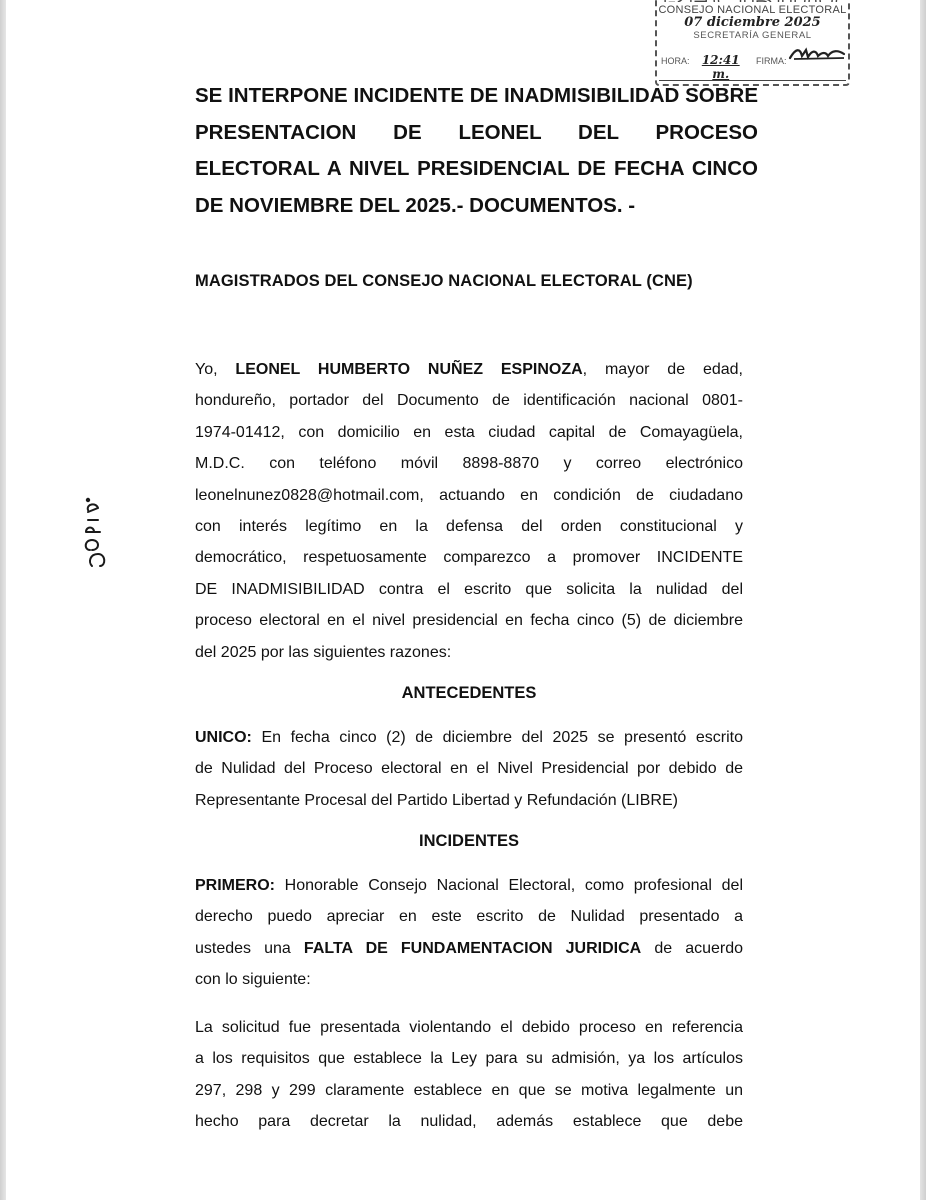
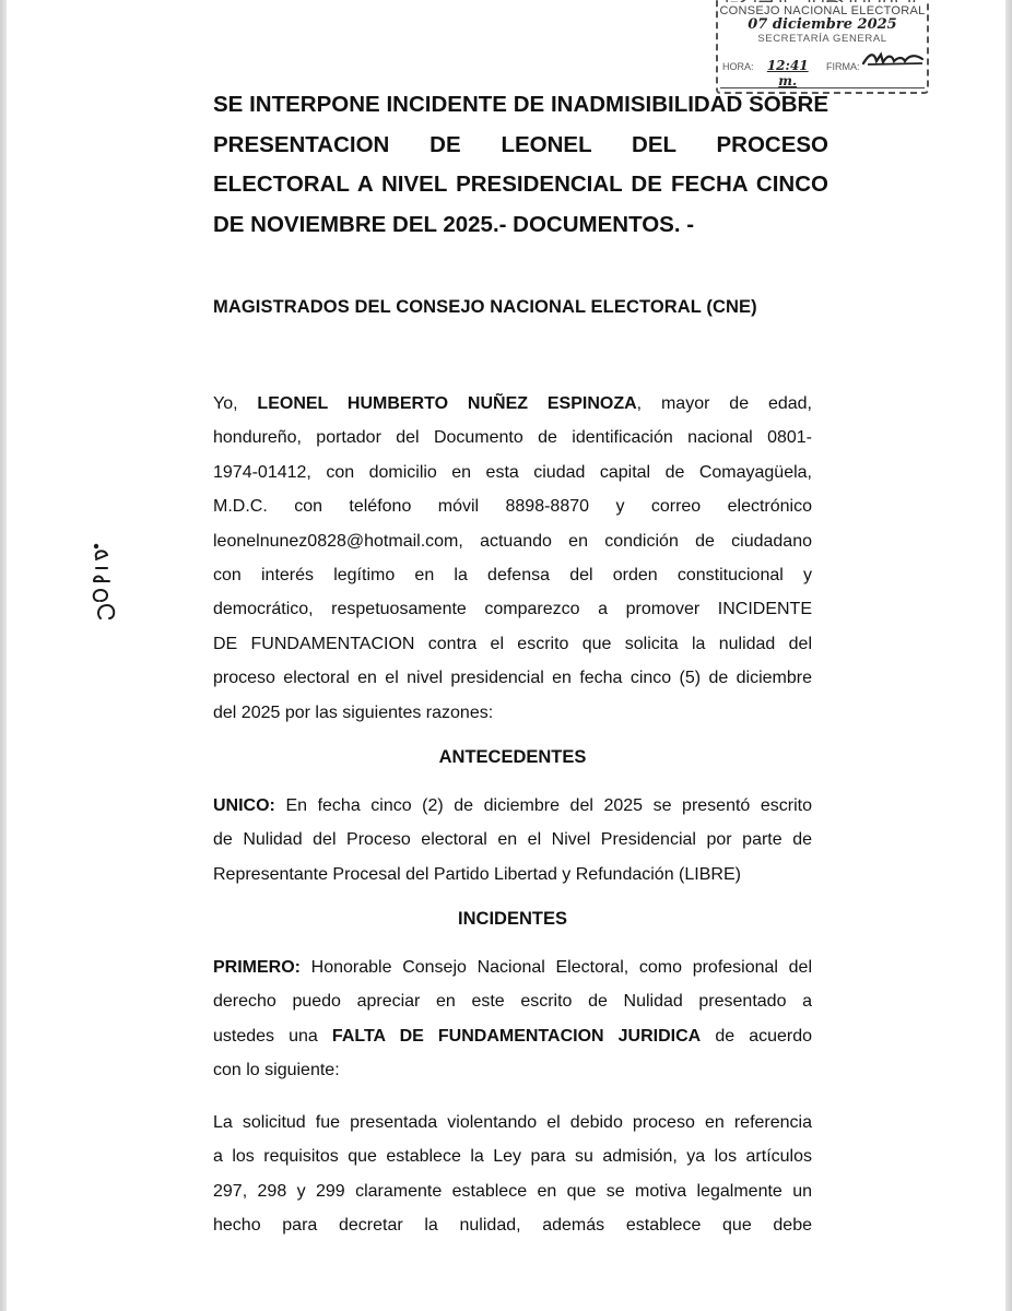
  RECIBIDO
  CONSEJO NACIONAL ELECTORAL
  07 diciembre 2025
  SECRETARÍA GENERAL
  HORA:
  12:41 m.
  FIRMA:
  SE INTERPONE INCIDENTE DE INADMISIBILIDAD SOBRE
  PRESENTACION DE LEONEL DEL PROCESO
  ELECTORAL A NIVEL PRESIDENCIAL DE FECHA CINCO
  DE NOVIEMBRE DEL 2025.- DOCUMENTOS. -
  MAGISTRADOS DEL CONSEJO NACIONAL ELECTORAL (CNE)
  Yo, LEONEL HUMBERTO NUÑEZ ESPINOZA, mayor de edad,
  hondureño, portador del Documento de identificación nacional 0801-
  1974-01412, con domicilio en esta ciudad capital de Comayagüela,
  M.D.C. con teléfono móvil 8898-8870 y correo electrónico
  leonelnunez0828@hotmail.com, actuando en condición de ciudadano
  con interés legítimo en la defensa del orden constitucional y
  democrático, respetuosamente comparezco a promover INCIDENTE
- DE INADMISIBILIDAD contra el escrito que solicita la nulidad del
+ DE FUNDAMENTACION contra el escrito que solicita la nulidad del
  proceso electoral en el nivel presidencial en fecha cinco (5) de diciembre
  del 2025 por las siguientes razones:
  ANTECEDENTES
  UNICO: En fecha cinco (2) de diciembre del 2025 se presentó escrito
- de Nulidad del Proceso electoral en el Nivel Presidencial por debido de
+ de Nulidad del Proceso electoral en el Nivel Presidencial por parte de
  Representante Procesal del Partido Libertad y Refundación (LIBRE)
  INCIDENTES
  PRIMERO: Honorable Consejo Nacional Electoral, como profesional del
  derecho puedo apreciar en este escrito de Nulidad presentado a
  ustedes una FALTA DE FUNDAMENTACION JURIDICA de acuerdo
  con lo siguiente:
  La solicitud fue presentada violentando el debido proceso en referencia
  a los requisitos que establece la Ley para su admisión, ya los artículos
  297, 298 y 299 claramente establece en que se motiva legalmente un
  hecho para decretar la nulidad, además establece que debe
